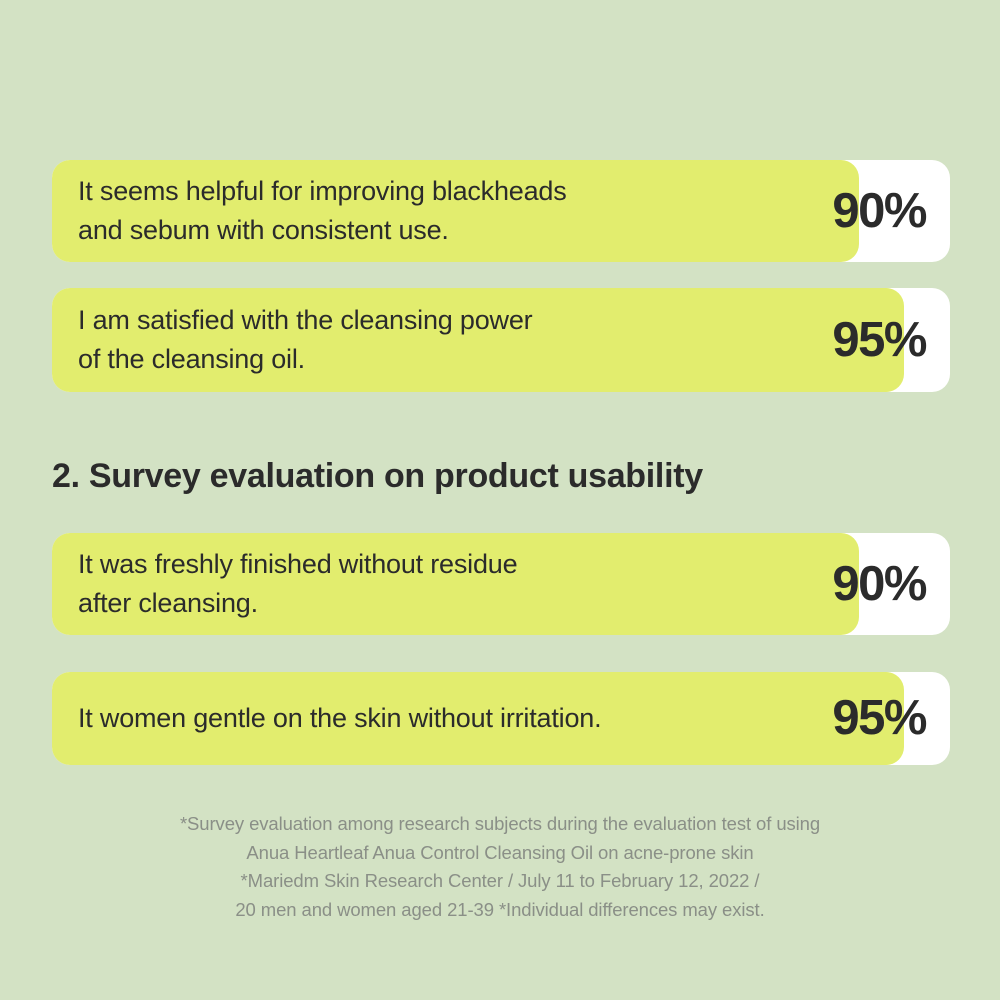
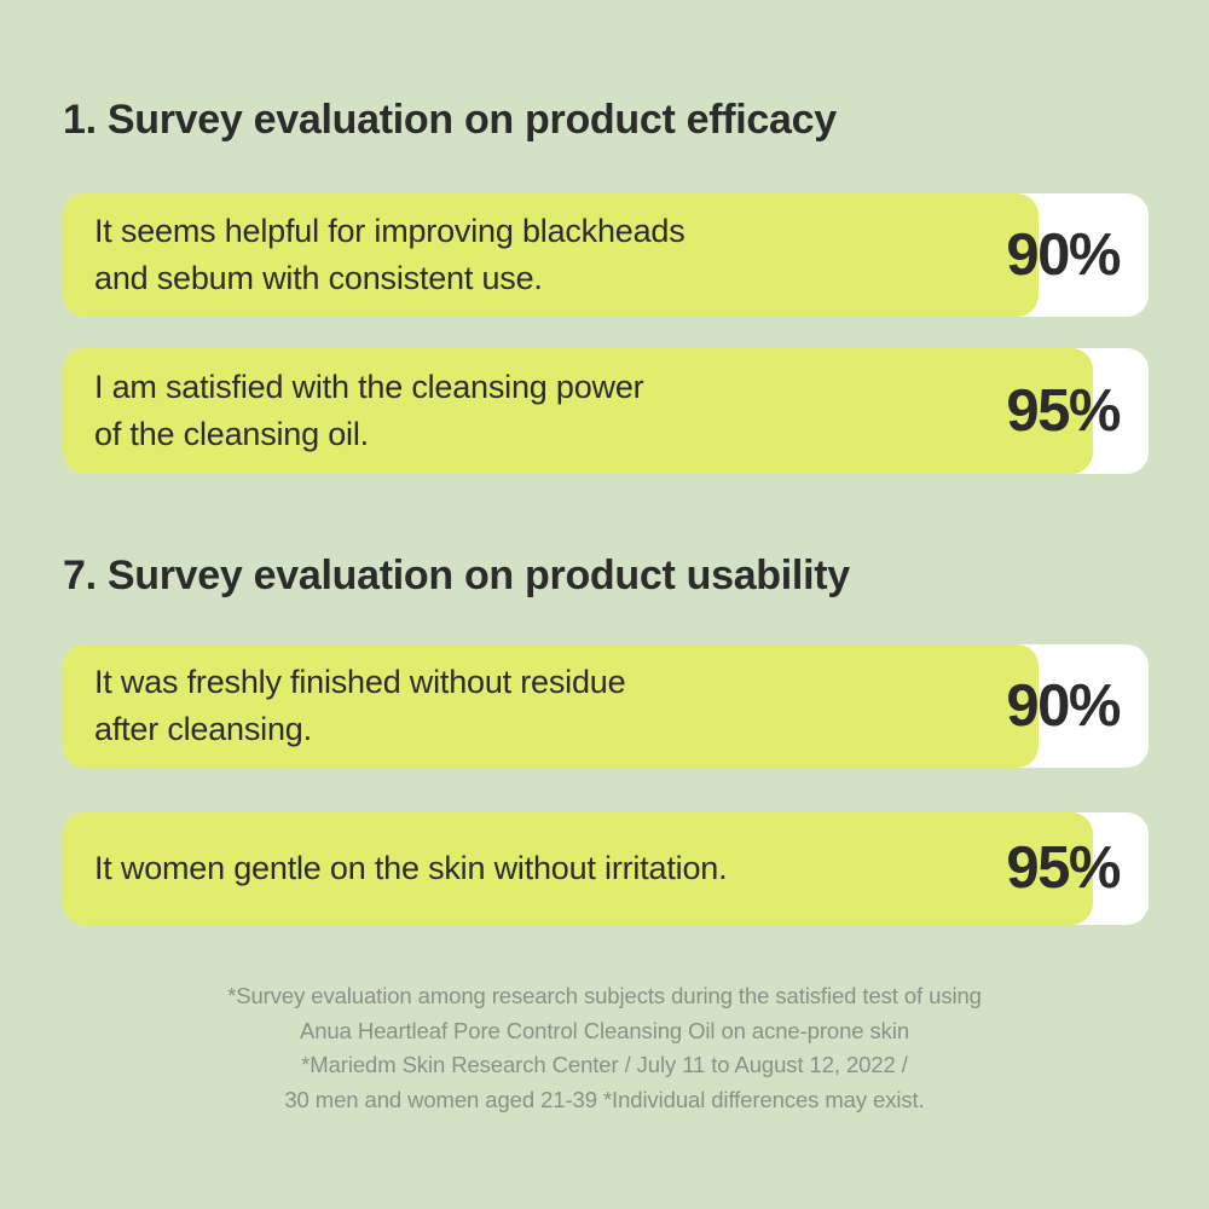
+ 1. Survey evaluation on product efficacy
  It seems helpful for improving blackheads
  and sebum with consistent use.
  90%
  I am satisfied with the cleansing power
  of the cleansing oil.
  95%
- 2. Survey evaluation on product usability
+ 7. Survey evaluation on product usability
  It was freshly finished without residue
  after cleansing.
  90%
  It women gentle on the skin without irritation.
  95%
- *Survey evaluation among research subjects during the evaluation test of using
+ *Survey evaluation among research subjects during the satisfied test of using
- Anua Heartleaf Anua Control Cleansing Oil on acne-prone skin
+ Anua Heartleaf Pore Control Cleansing Oil on acne-prone skin
- *Mariedm Skin Research Center / July 11 to February 12, 2022 /
+ *Mariedm Skin Research Center / July 11 to August 12, 2022 /
- 20 men and women aged 21-39 *Individual differences may exist.
+ 30 men and women aged 21-39 *Individual differences may exist.
